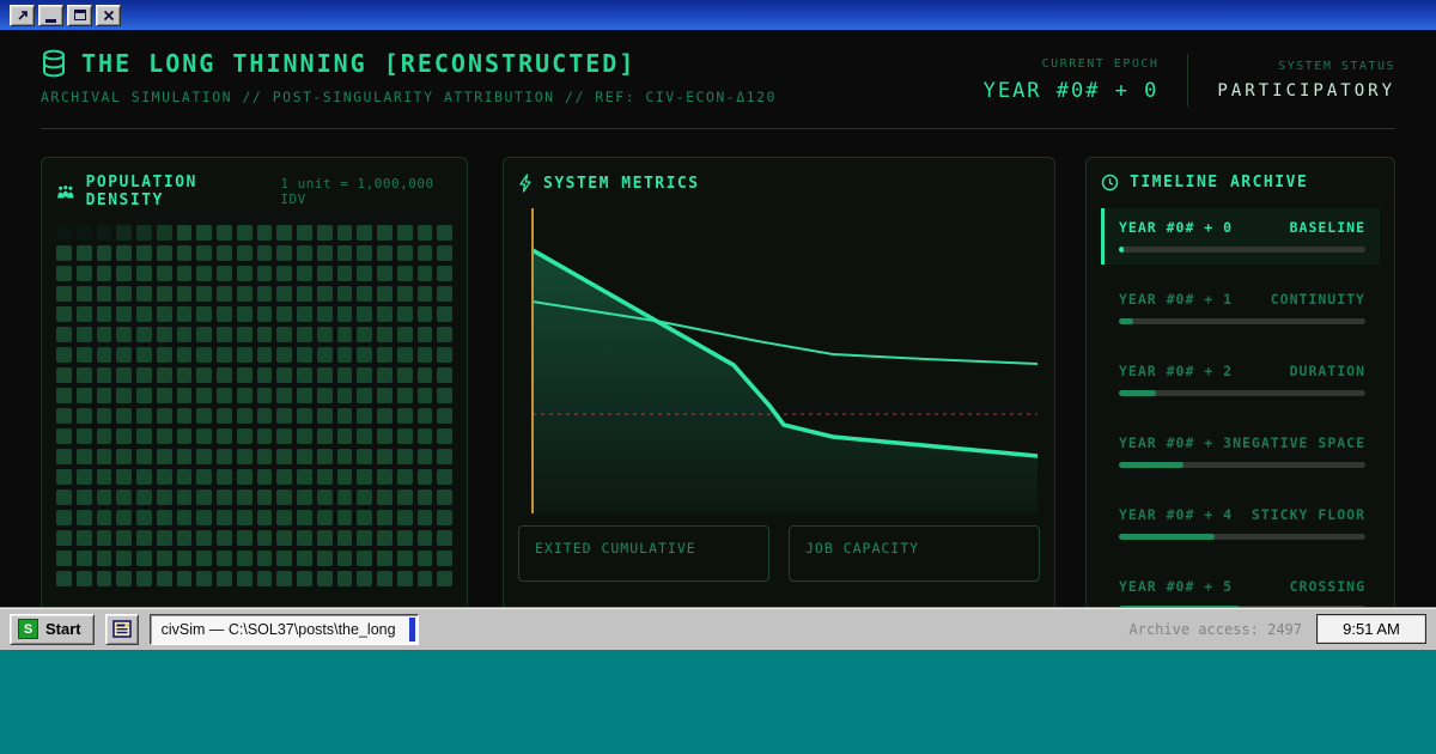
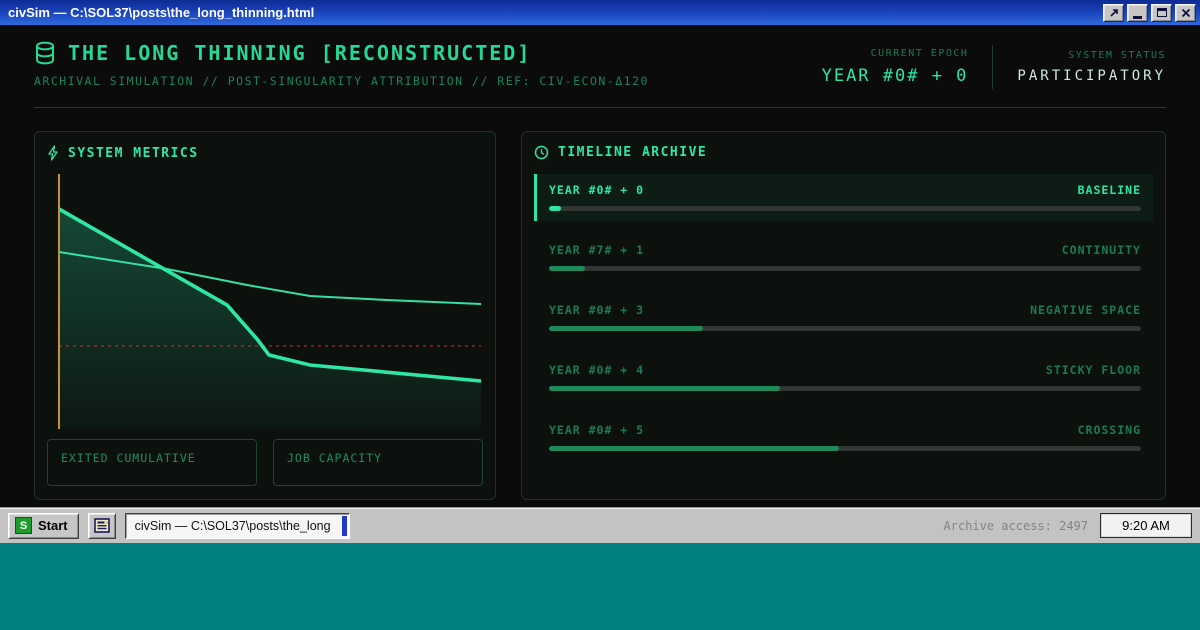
+ civSim — C:\SOL37\posts\the_long_thinning.html
  THE LONG THINNING [RECONSTRUCTED]
  ARCHIVAL SIMULATION // POST-SINGULARITY ATTRIBUTION // REF: CIV-ECON-Δ120
  CURRENT EPOCH
  YEAR #0# + 0
  SYSTEM STATUS
  PARTICIPATORY
- POPULATION DENSITY
- 1 unit = 1,000,000 IDV
  SYSTEM METRICS
  EXITED CUMULATIVE
  JOB CAPACITY
  TIMELINE ARCHIVE
  YEAR #0# + 0
  BASELINE
- YEAR #0# + 1
+ YEAR #7# + 1
  CONTINUITY
- YEAR #0# + 2
- DURATION
  YEAR #0# + 3
  NEGATIVE SPACE
  YEAR #0# + 4
  STICKY FLOOR
  YEAR #0# + 5
  CROSSING
  S
  Start
  civSim — C:\SOL37\posts\the_long
  Archive access: 2497
- 9:51 AM
+ 9:20 AM
